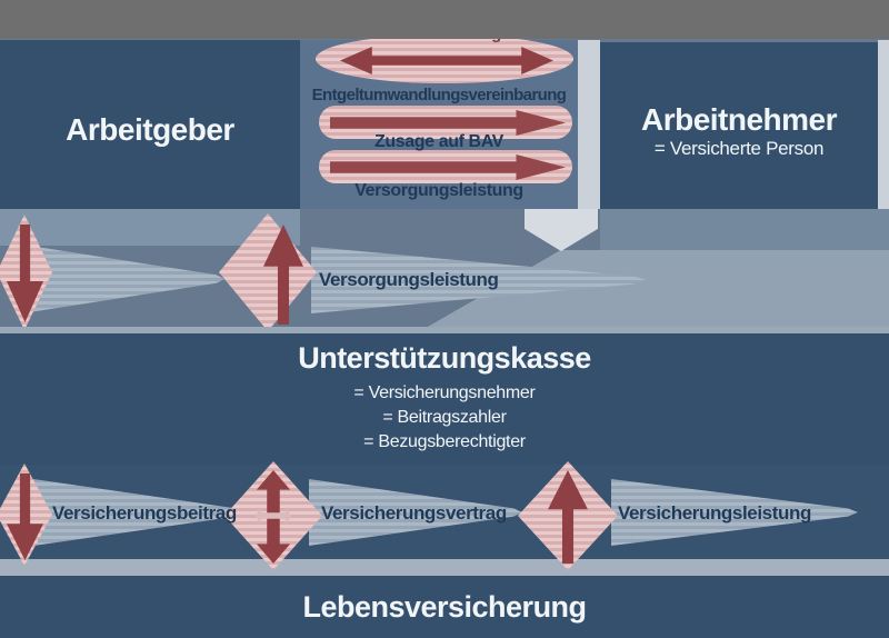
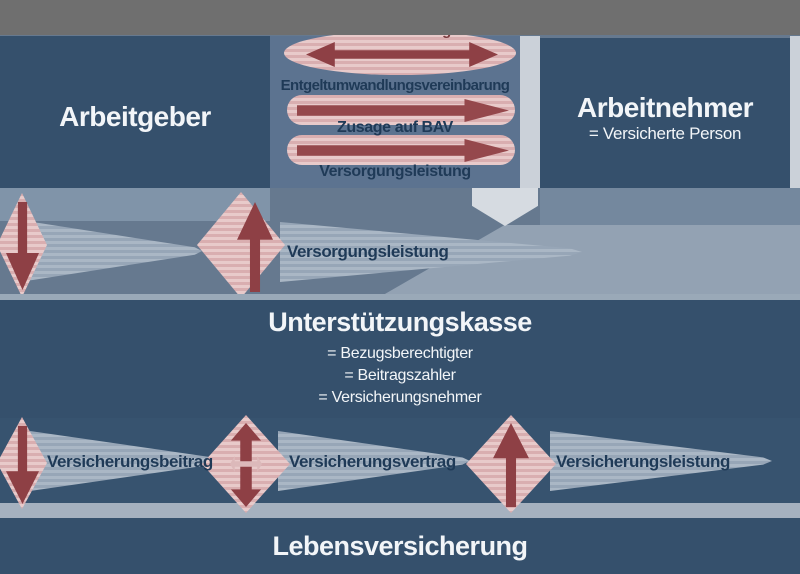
  Arbeitgeber
  Arbeitnehmer
  = Versicherte Person
  Entgeltumwandlungsvereinbarung
  Zusage auf BAV
  Versorgungsleistung
  Versorgungsleistung
  Unterstützungskasse
- = Versicherungsnehmer
+ = Bezugsberechtigter
  = Beitragszahler
- = Bezugsberechtigter
+ = Versicherungsnehmer
  Versicherungsbeitrag
  Versicherungsvertrag
  Versicherungsleistung
  Lebensversicherung
